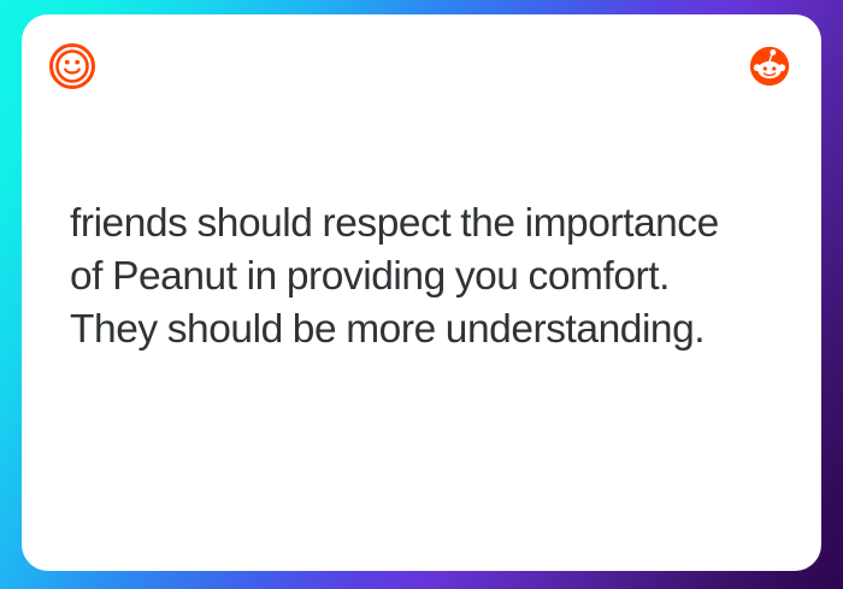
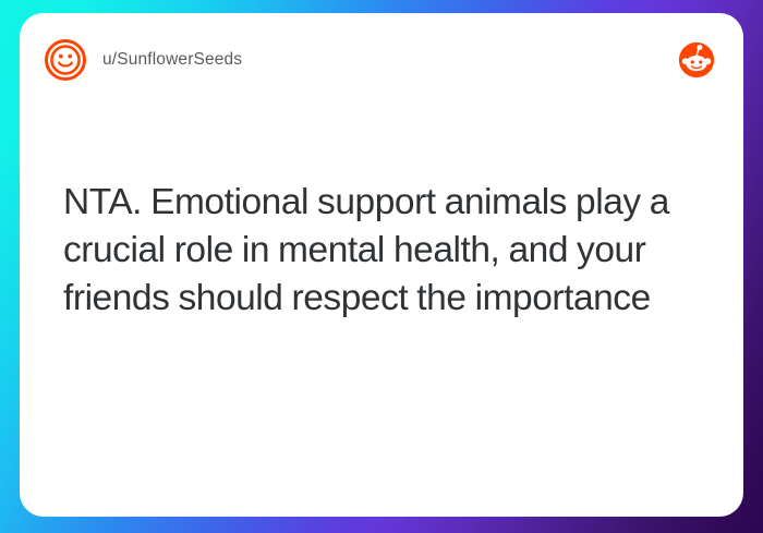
+ u/SunflowerSeeds
+ NTA. Emotional support animals play a
+ crucial role in mental health, and your
  friends should respect the importance
- of Peanut in providing you comfort.
- They should be more understanding.
